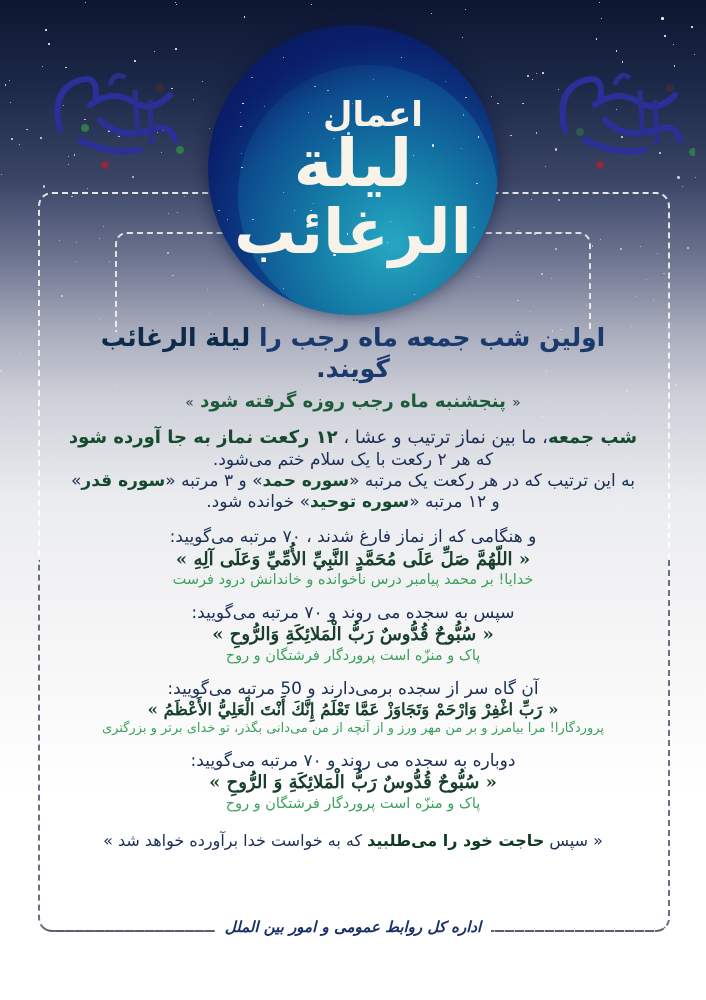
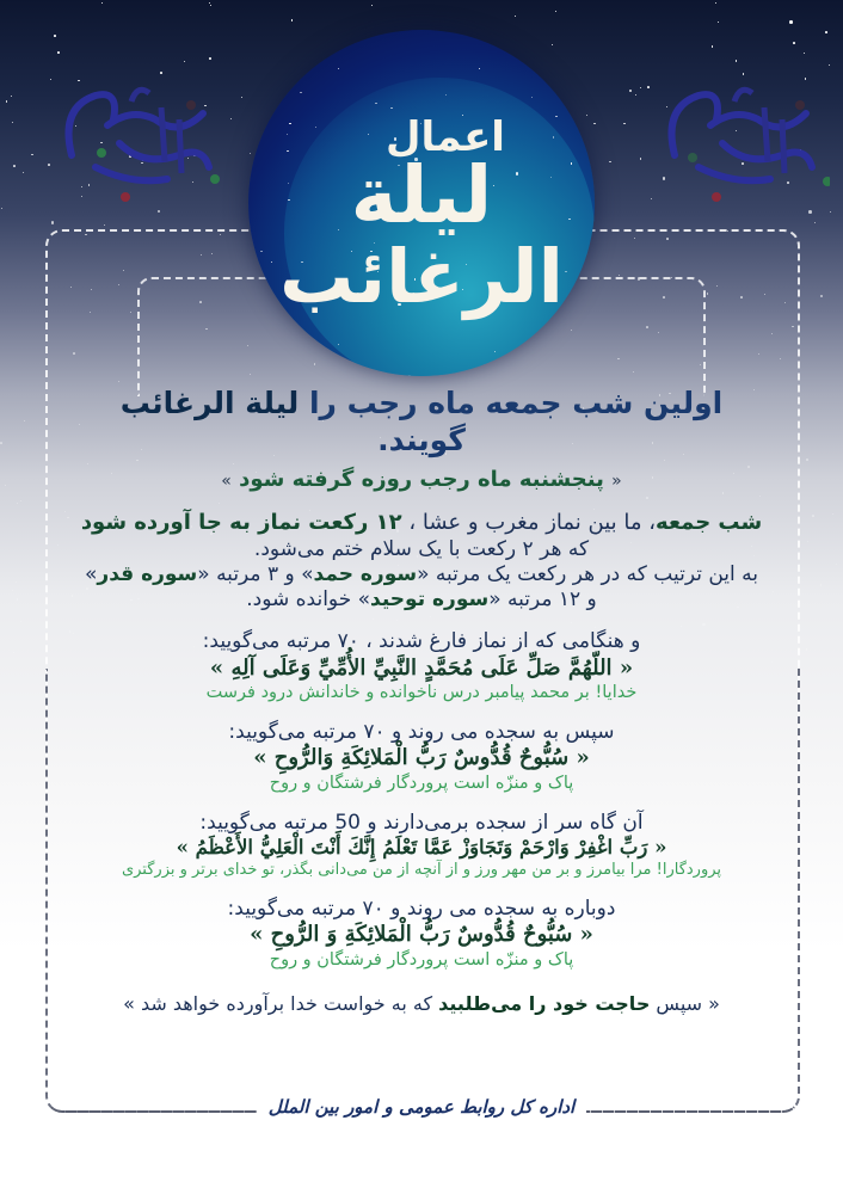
  اعمال
  لیلة
  الرغائب
  اولین شب جمعه ماه رجب را لیلة الرغائب گویند.
  « پنجشنبه ماه رجب روزه گرفته شود »
- شب جمعه، ما بین نماز ترتیب و عشا ، ۱۲ رکعت نماز به جا آورده شود
+ شب جمعه، ما بین نماز مغرب و عشا ، ۱۲ رکعت نماز به جا آورده شود
  که هر ۲ رکعت با یک سلام ختم می‌شود.
  به این ترتیب که در هر رکعت یک مرتبه «سوره حمد» و ۳ مرتبه «سوره قدر»
  و ۱۲ مرتبه «سوره توحید» خوانده شود.
  و هنگامی که از نماز فارغ شدند ، ۷۰ مرتبه می‌گویید:
  « اللّهُمَّ صَلِّ عَلَى مُحَمَّدٍ النَّبِيِّ الأُمِّيِّ وَعَلَى آلِهِ »
  خدایا! بر محمد پیامبر درس ناخوانده و خاندانش درود فرست
  سپس به سجده می روند و ۷۰ مرتبه می‌گویید:
  « سُبُّوحٌ قُدُّوسٌ رَبُّ الْمَلائِكَةِ وَالرُّوحِ »
  پاک و منزّه است پروردگار فرشتگان و روح
  آن گاه سر از سجده برمی‌دارند و 50 مرتبه می‌گویید:
  « رَبِّ اغْفِرْ وَارْحَمْ وَتَجَاوَزْ عَمَّا تَعْلَمُ إِنَّكَ أَنْتَ الْعَلِيُّ الأَعْظَمُ »
  پروردگارا! مرا بیامرز و بر من مهر ورز و از آنچه از من می‌دانی بگذر، تو خدای برتر و بزرگتری
  دوباره به سجده می روند و ۷۰ مرتبه می‌گویید:
  « سُبُّوحٌ قُدُّوسٌ رَبُّ الْمَلائِكَةِ وَ الرُّوحِ »
  پاک و منزّه است پروردگار فرشتگان و روح
  « سپس حاجت خود را میطلبید که به خواست خدا برآورده خواهد شد »
  اداره کل روابط عمومی و امور بین الملل
